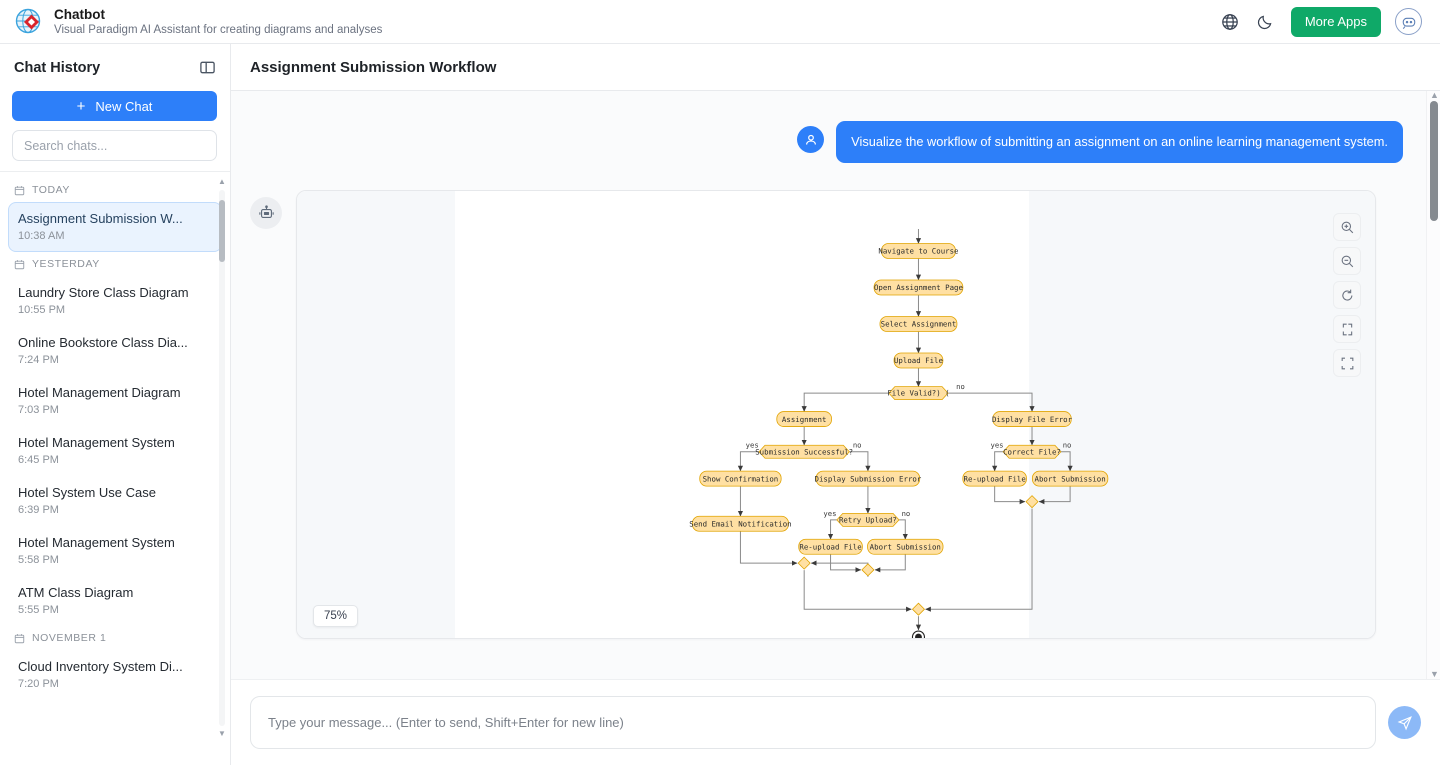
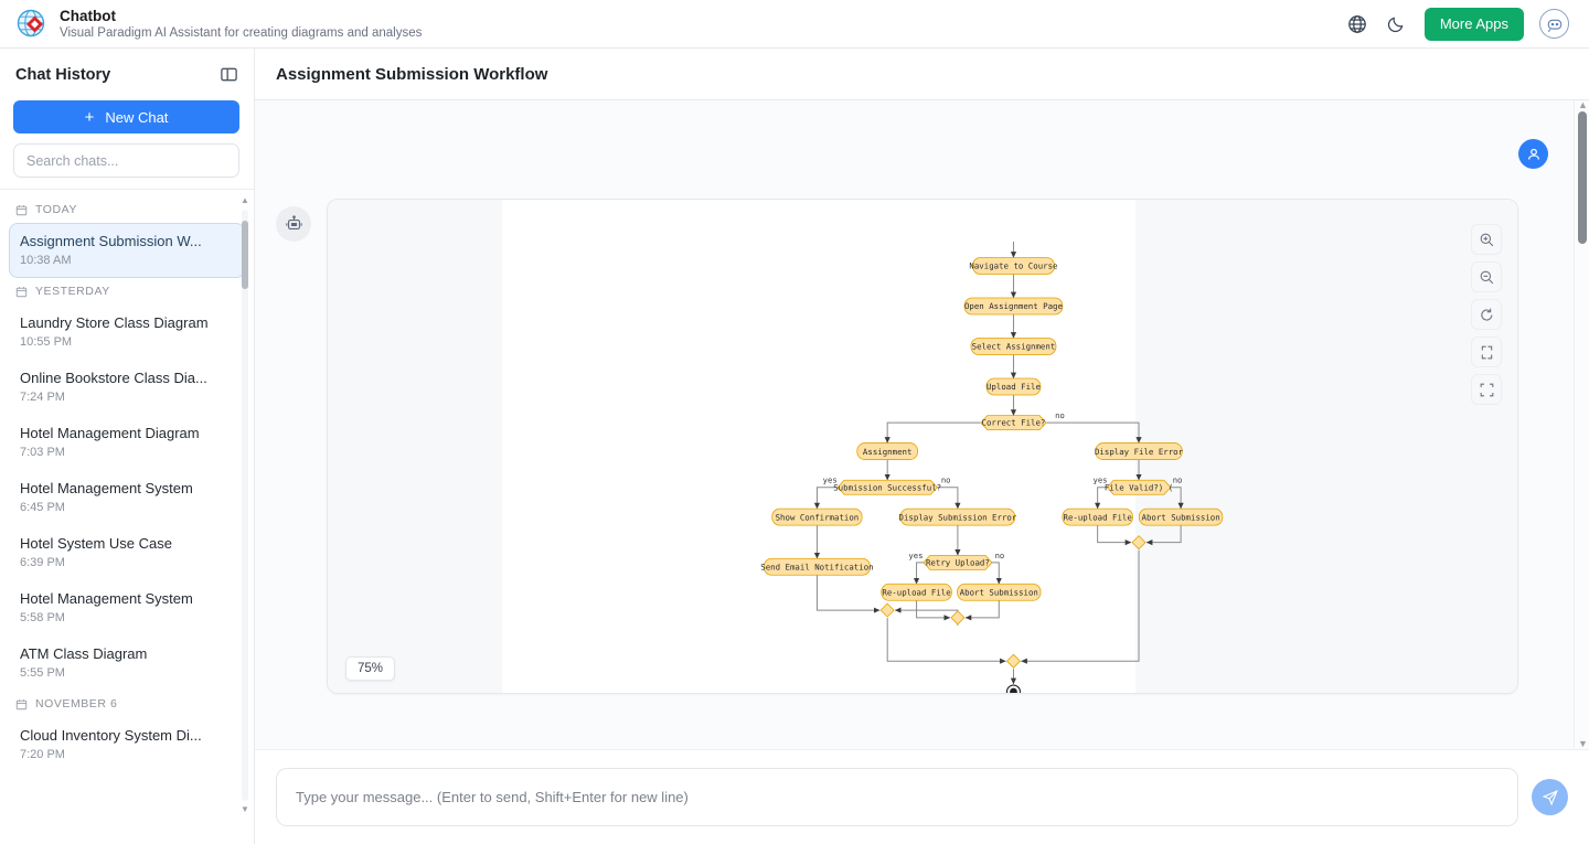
  Chatbot
  Visual Paradigm AI Assistant for creating diagrams and analyses
  More Apps
  Chat History
  +
  New Chat
  Search chats...
  TODAY
  Assignment Submission W...
  10:38 AM
  YESTERDAY
  Laundry Store Class Diagram
  10:55 PM
  Online Bookstore Class Dia...
  7:24 PM
  Hotel Management Diagram
  7:03 PM
  Hotel Management System
  6:45 PM
  Hotel System Use Case
  6:39 PM
  Hotel Management System
  5:58 PM
  ATM Class Diagram
  5:55 PM
- NOVEMBER 1
+ NOVEMBER 6
  Cloud Inventory System Di...
  7:20 PM
  ▲
  ▼
  Assignment Submission Workflow
- Visualize the workflow of submitting an assignment on an online learning management system.
  Navigate to Course
  Open Assignment Page
  Select Assignment
  Upload File
- File Valid?) (
+ Correct File?
  Assignment
  Submission Successful?
  Show Confirmation
  Display Submission Error
  Send Email Notification
  Retry Upload?
  Re-upload File
  Abort Submission
  Display File Error
- Correct File?
+ File Valid?) (
  Re-upload File
  Abort Submission
  no
  yes
  no
  yes
  no
  yes
  no
  75%
  ▲
  ▼
  Type your message... (Enter to send, Shift+Enter for new line)
